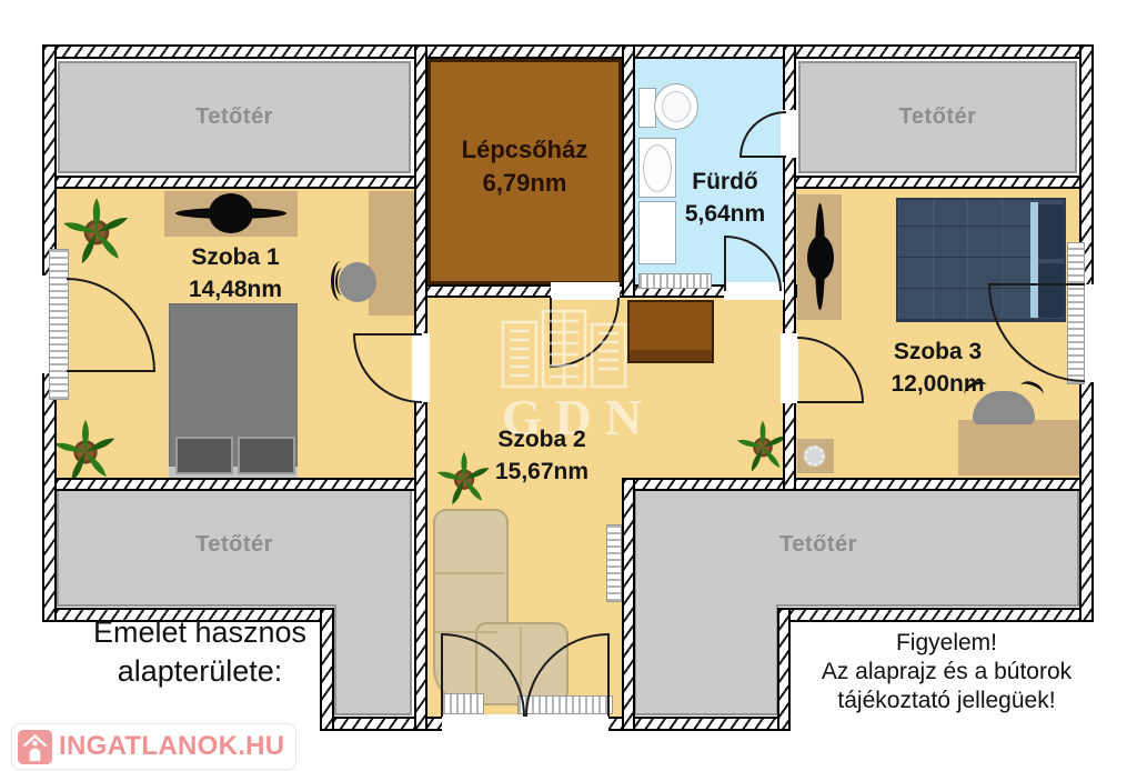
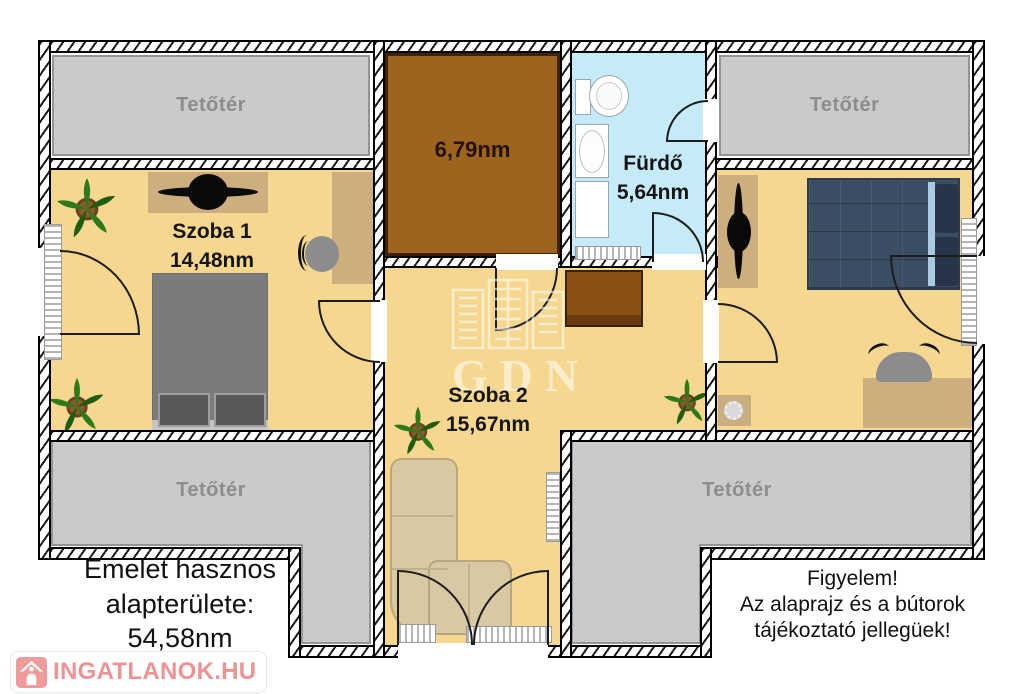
  GDN
  Tetőtér
  Tetőtér
  Tetőtér
  Tetőtér
- Lépcsőház
  6,79nm
  Fürdő
  5,64nm
  Szoba 1
  14,48nm
  Szoba 2
  15,67nm
- Szoba 3
- 12,00nm
  Emelet hasznos
  alapterülete:
+ 54,58nm
  Figyelem!
  Az alaprajz és a bútorok
  tájékoztató jellegüek!
  INGATLANOK.HU
